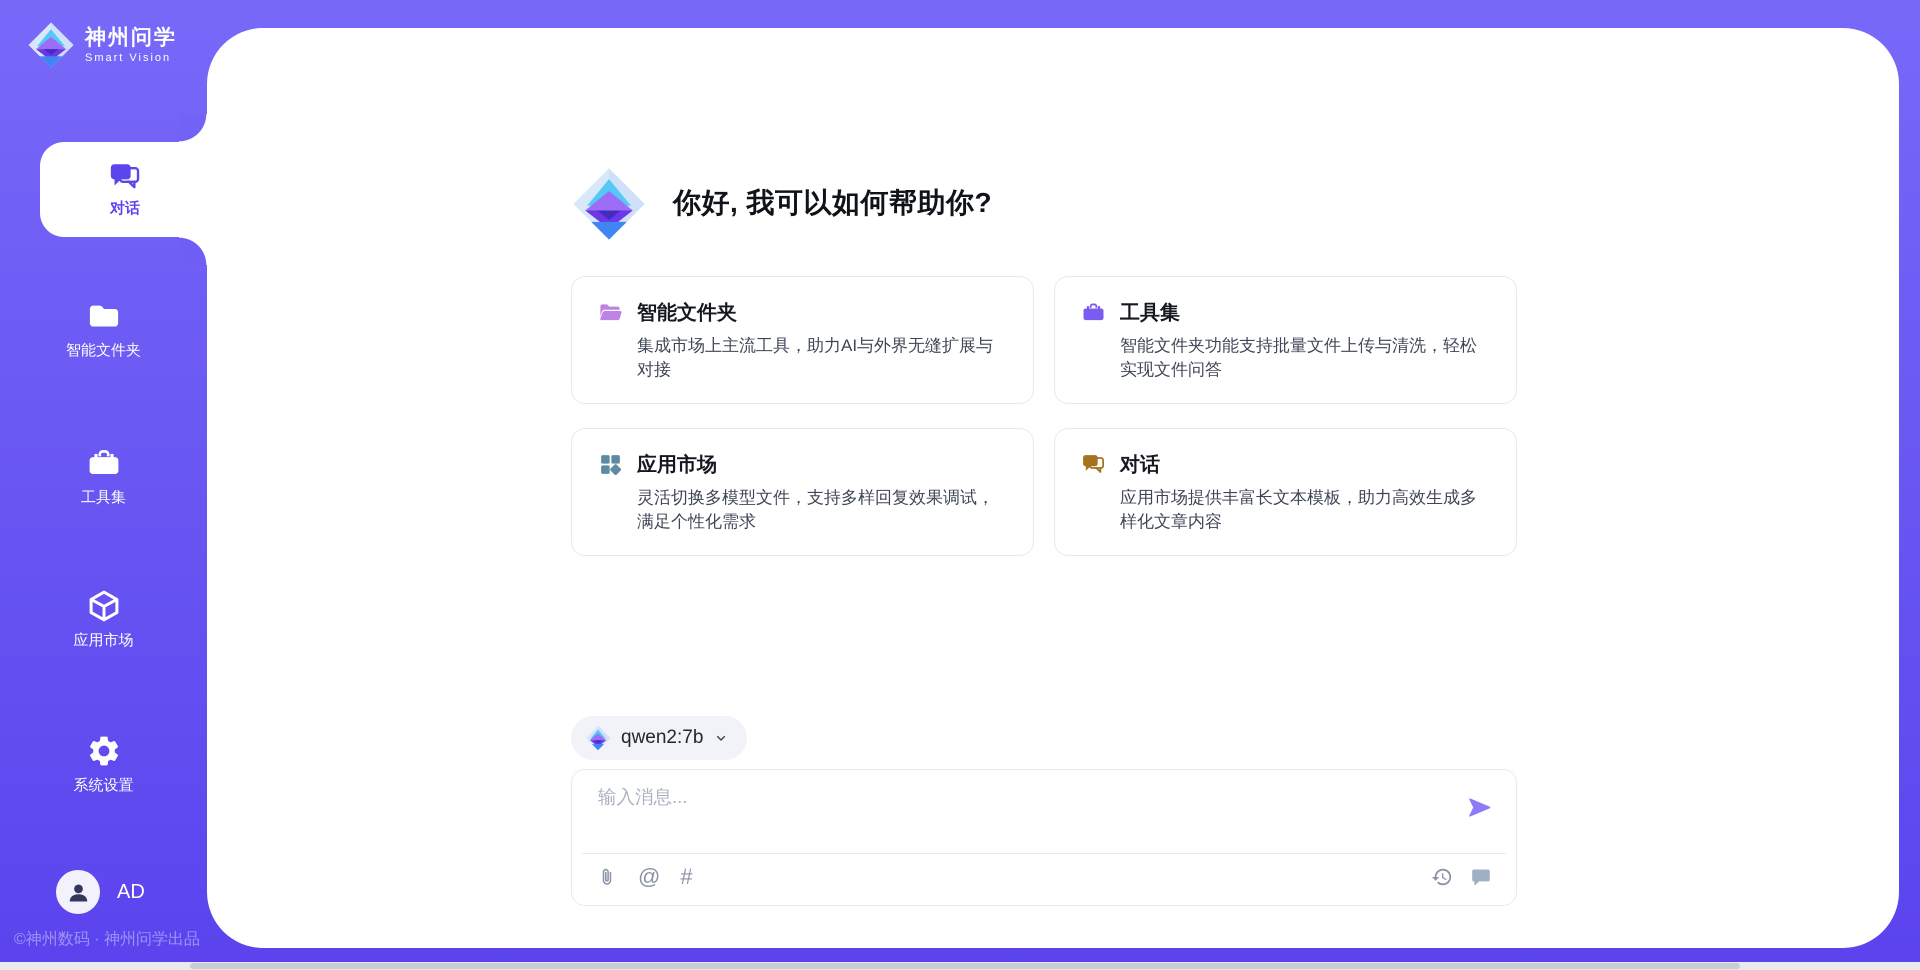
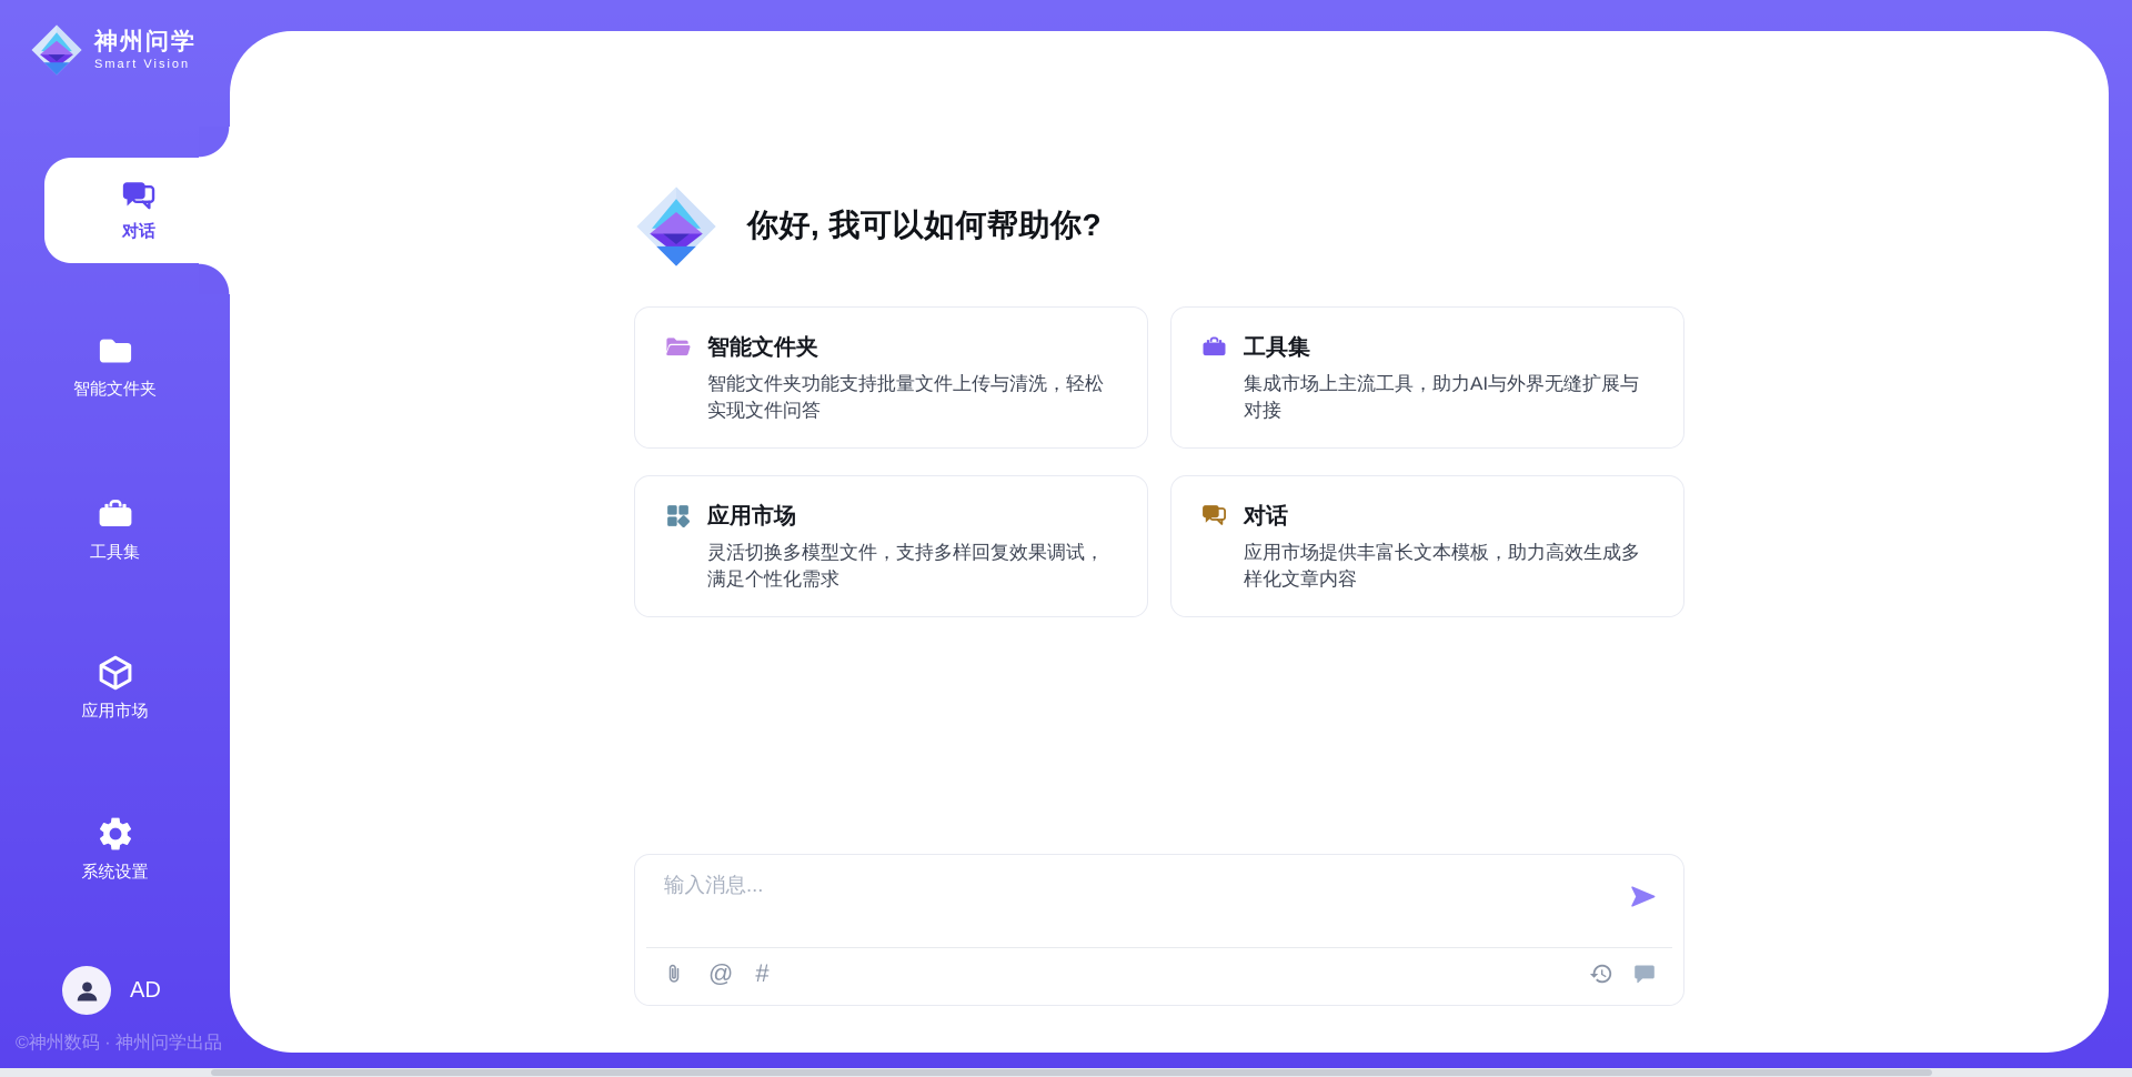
  你好, 我可以如何帮助你?
  智能文件夹
- 集成市场上主流工具，助力AI与外界无缝扩展与对接
+ 智能文件夹功能支持批量文件上传与清洗，轻松实现文件问答
  工具集
- 智能文件夹功能支持批量文件上传与清洗，轻松实现文件问答
+ 集成市场上主流工具，助力AI与外界无缝扩展与对接
  应用市场
  灵活切换多模型文件，支持多样回复效果调试，满足个性化需求
  对话
  应用市场提供丰富长文本模板，助力高效生成多样化文章内容
- qwen2:7b
  输入消息...
  @
  #
  神州问学
  Smart Vision
  对话
  智能文件夹
  工具集
  应用市场
  系统设置
  AD
  ©神州数码 · 神州问学出品
